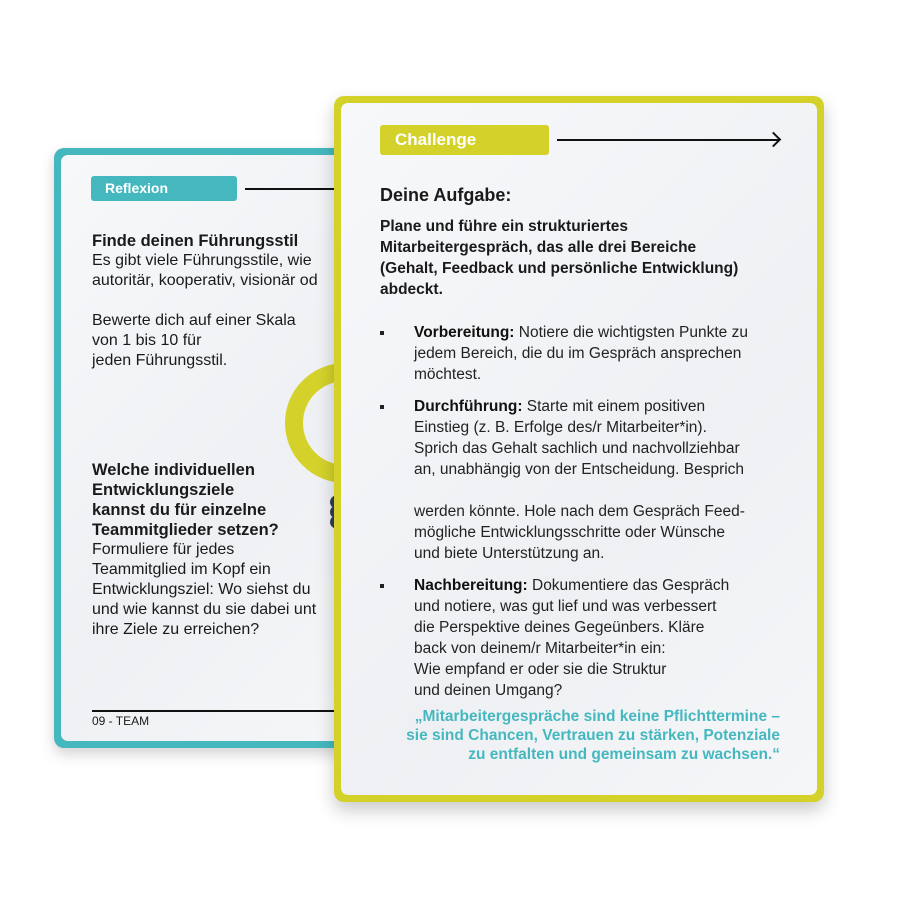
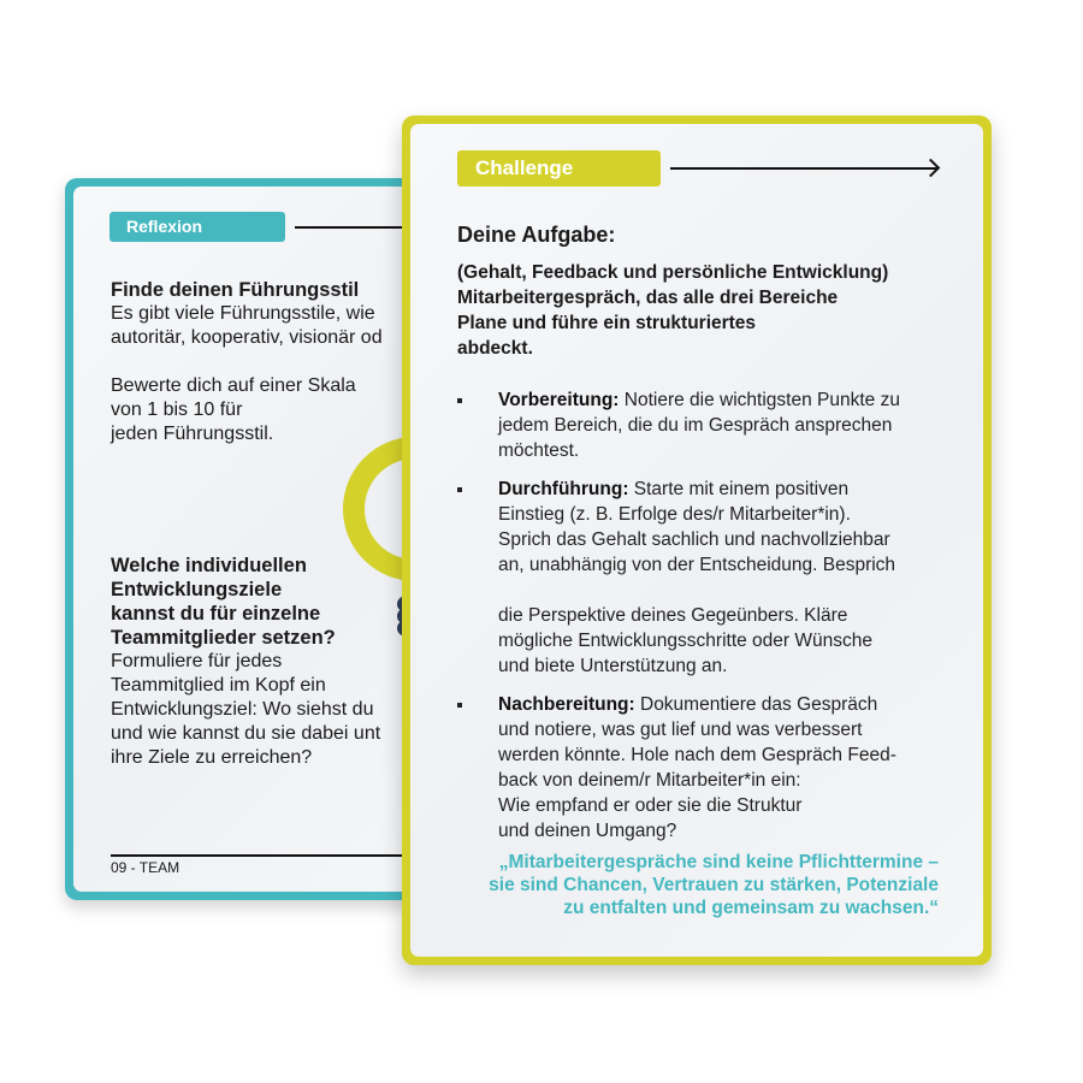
  Reflexion
  Finde deinen Führungsstil
  Es gibt viele Führungsstile, wie
  autoritär, kooperativ, visionär od
  Bewerte dich auf einer Skala
  von 1 bis 10 für
  jeden Führungsstil.
  Welche individuellen
  Entwicklungsziele
  kannst du für einzelne
  Teammitglieder setzen?
  Formuliere für jedes
  Teammitglied im Kopf ein
  Entwicklungsziel: Wo siehst du
  und wie kannst du sie dabei unt
  ihre Ziele zu erreichen?
  09 - TEAM
  Challenge
  Deine Aufgabe:
- Plane und führe ein strukturiertes
+ (Gehalt, Feedback und persönliche Entwicklung)
  Mitarbeitergespräch, das alle drei Bereiche
- (Gehalt, Feedback und persönliche Entwicklung)
+ Plane und führe ein strukturiertes
  abdeckt.
  Vorbereitung: Notiere die wichtigsten Punkte zu
  jedem Bereich, die du im Gespräch ansprechen
  möchtest.
  Durchführung: Starte mit einem positiven
  Einstieg (z. B. Erfolge des/r Mitarbeiter*in).
  Sprich das Gehalt sachlich und nachvollziehbar
  an, unabhängig von der Entscheidung. Besprich
- werden könnte. Hole nach dem Gespräch Feed-
+ die Perspektive deines Gegeünbers. Kläre
  mögliche Entwicklungsschritte oder Wünsche
  und biete Unterstützung an.
  Nachbereitung: Dokumentiere das Gespräch
  und notiere, was gut lief und was verbessert
- die Perspektive deines Gegeünbers. Kläre
+ werden könnte. Hole nach dem Gespräch Feed-
  back von deinem/r Mitarbeiter*in ein:
  Wie empfand er oder sie die Struktur
  und deinen Umgang?
  „Mitarbeitergespräche sind keine Pflichttermine –
  sie sind Chancen, Vertrauen zu stärken, Potenziale
  zu entfalten und gemeinsam zu wachsen.“
